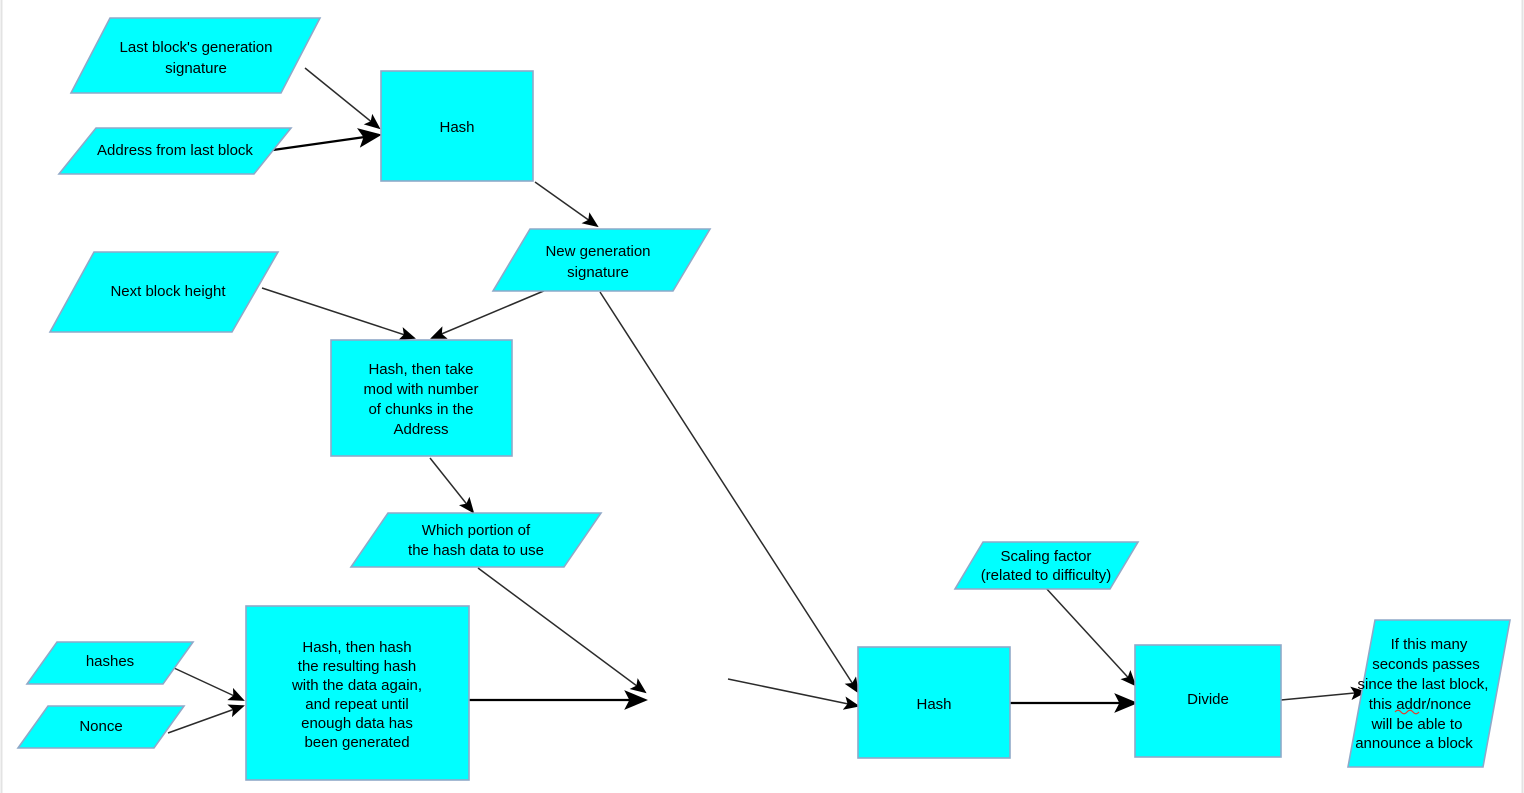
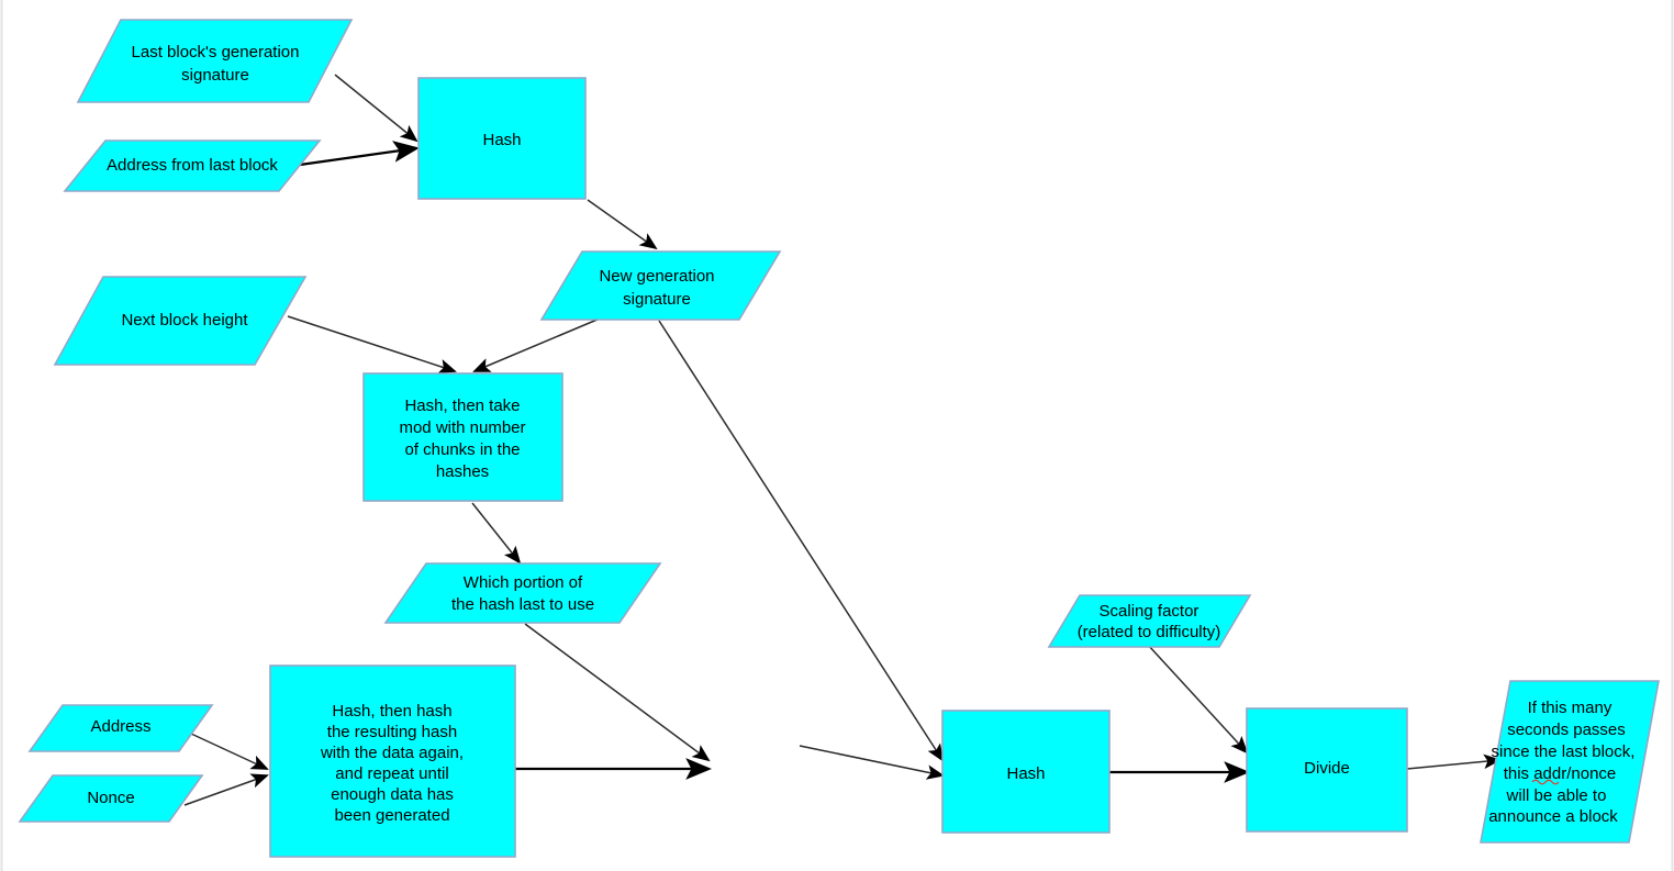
  Last block's generation
  signature
  Address from last block
  Hash
  New generation
  signature
  Next block height
  Hash, then take
  mod with number
  of chunks in the
- Address
+ hashes
  Which portion of
- the hash data to use
+ the hash last to use
- hashes
+ Address
  Nonce
  Hash, then hash
  the resulting hash
  with the data again,
  and repeat until
  enough data has
  been generated
  Scaling factor
  (related to difficulty)
  Hash
  Divide
  If this many
  seconds passes
  since the last block,
  this addr/nonce
  will be able to
  announce a block
